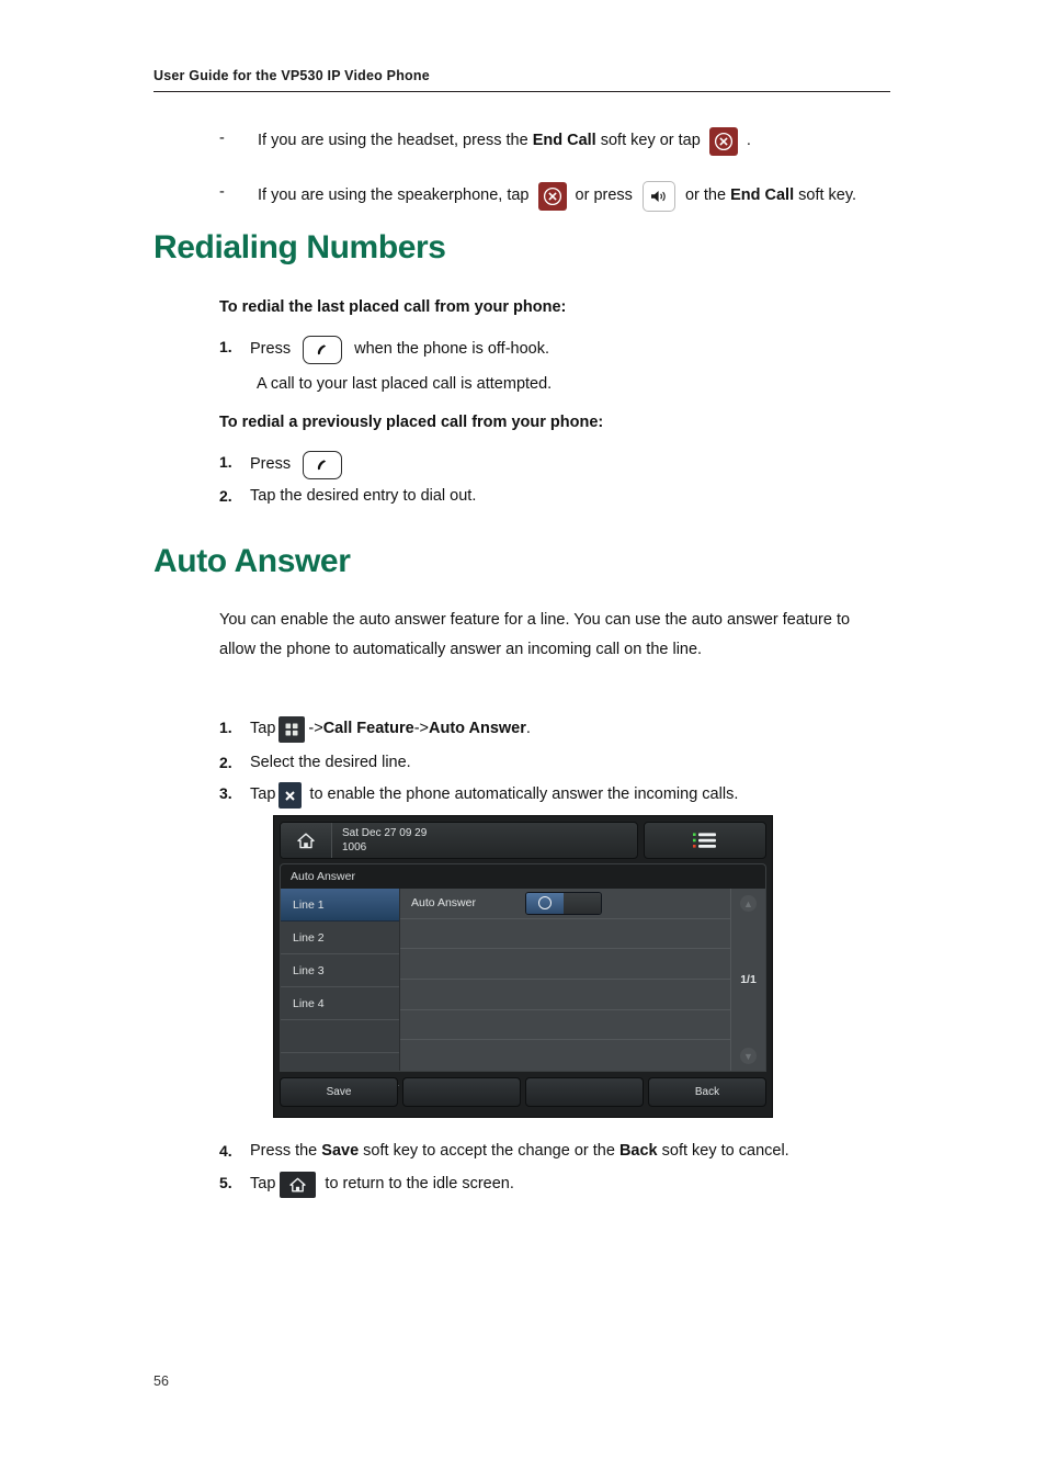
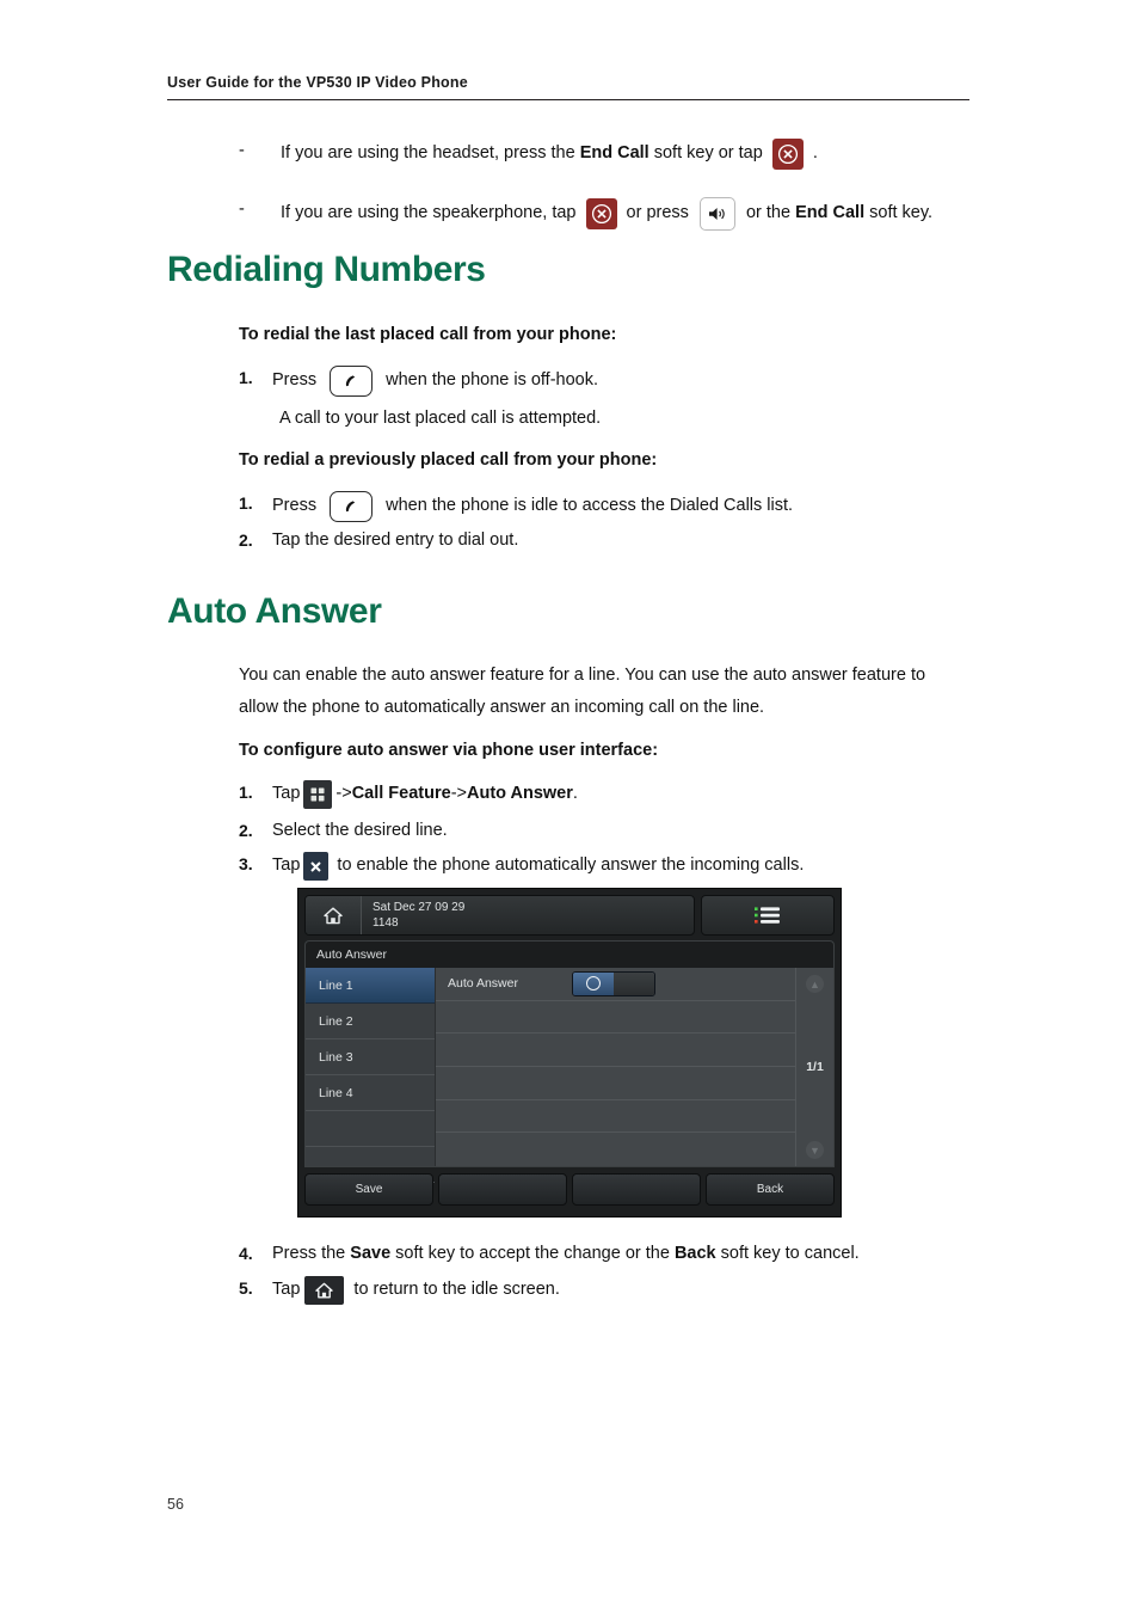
  User Guide for the VP530 IP Video Phone
  -
  If you are using the headset, press the
  End Call
  soft key or tap
  .
  -
  If you are using the speakerphone, tap
  or press
  or the
  End Call
  soft key.
  Redialing Numbers
  To redial the last placed call from your phone:
  1.
  Press
  when the phone is off-hook.
  A call to your last placed call is attempted.
  To redial a previously placed call from your phone:
  1.
  Press
+ when the phone is idle to access the Dialed Calls list.
  2.
  Tap the desired entry to dial out.
  Auto Answer
  You can enable the auto answer feature for a line. You can use the auto answer feature to allow the phone to automatically answer an incoming call on the line.
+ To configure auto answer via phone user interface:
  1.
  Tap
  ->
  Call Feature
  ->
  Auto Answer
  .
  2.
  Select the desired line.
  3.
  Tap
  to enable the phone automatically answer the incoming calls.
  Sat Dec 27 09 29
- 1006
+ 1148
  Auto Answer
  Line 1
  Line 2
  Line 3
  Line 4
  Auto Answer
  ▲
  1/1
  ▼
  Save
  Back
  4.
  Press the
  Save
  soft key to accept the change or the
  Back
  soft key to cancel.
  5.
  Tap
  to return to the idle screen.
  56
